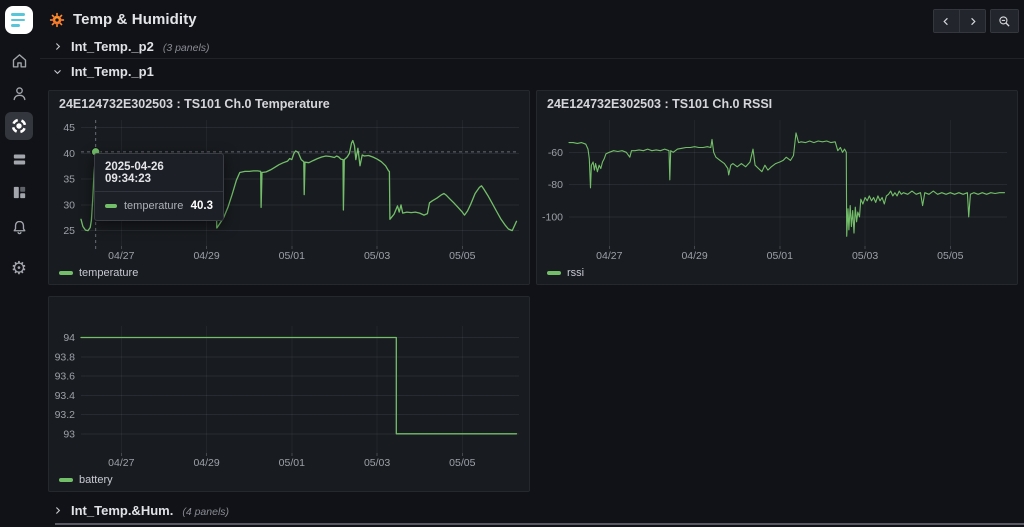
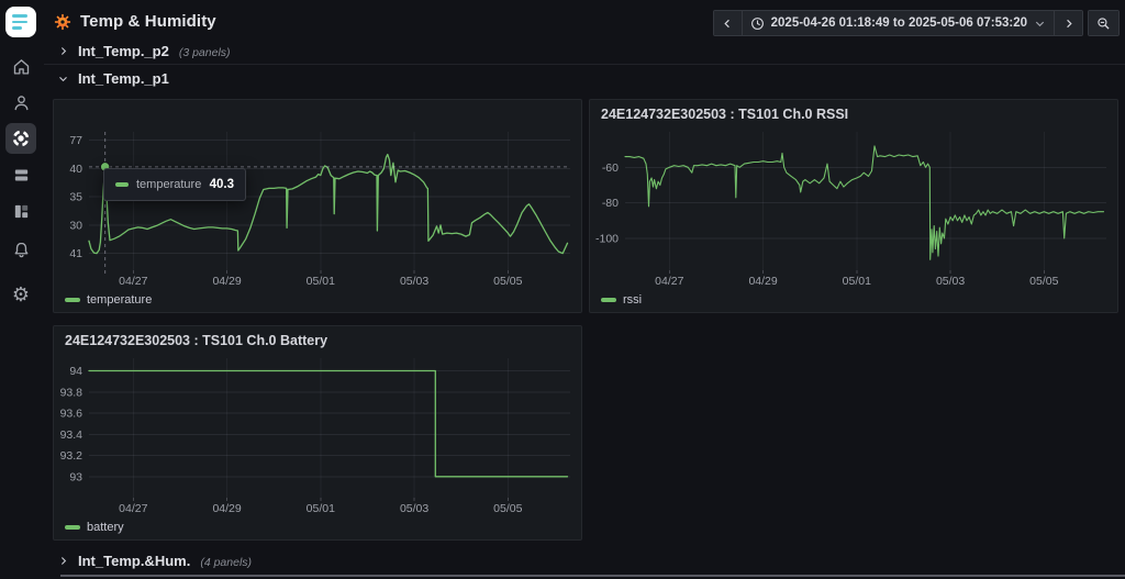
  Temp & Humidity
+ 2025-04-26 01:18:49 to 2025-05-06 07:53:20
  ⚙
  Int_Temp._p2
  (3 panels)
  Int_Temp._p1
- 24E124732E302503 : TS101 Ch.0 Temperature
- 25
+ 41
  30
  35
  40
- 45
+ 77
  04/27
  04/29
  05/01
  05/03
  05/05
- 2025-04-26 09:34:23
  temperature
  40.3
  temperature
  24E124732E302503 : TS101 Ch.0 RSSI
  -100
  -80
  -60
  04/27
  04/29
  05/01
  05/03
  05/05
  rssi
+ 24E124732E302503 : TS101 Ch.0 Battery
  93
  93.2
  93.4
  93.6
  93.8
  94
  04/27
  04/29
  05/01
  05/03
  05/05
  battery
  Int_Temp.&Hum.
  (4 panels)
